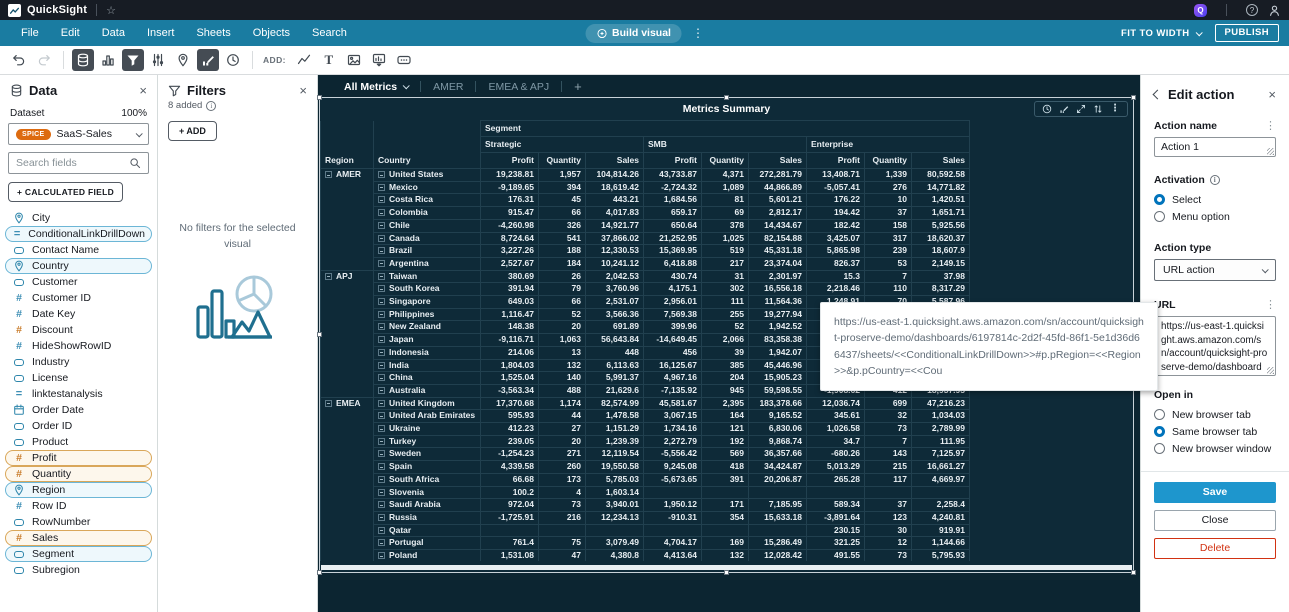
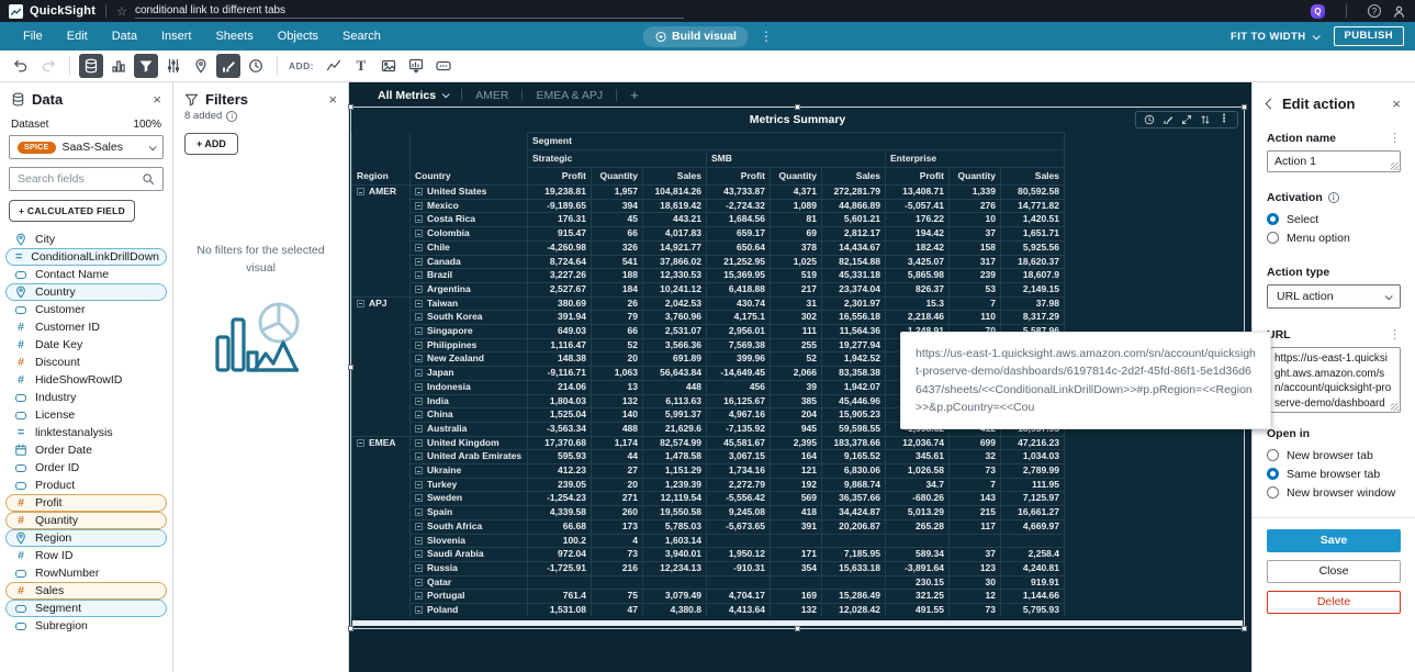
  QuickSight
  ☆
+ conditional link to different tabs
  Q
  ?
  File Edit Data Insert Sheets Objects Search
  Build visual
  ⋮
  FIT TO WIDTH
  PUBLISH
  ADD:
  T
  Data
  ×
  Dataset
  100%
  SaaS-Sales
  Search fields
  + CALCULATED FIELD
  City
  =
  ConditionalLinkDrillDown
  Contact Name
  Country
  Customer
  #
  Customer ID
  #
  Date Key
  #
  Discount
  #
  HideShowRowID
  Industry
  License
  =
  linktestanalysis
  Order Date
  Order ID
  Product
  #
  Profit
  #
  Quantity
  Region
  #
  Row ID
  RowNumber
  #
  Sales
  Segment
  Subregion
  Filters
  ×
  8 added
  i
  + ADD
  No filters for the selected visual
  All Metrics
  AMER
  EMEA & APJ
  +
  Metrics Summary
  ⋮
  Region	Country	Segment
  Strategic	SMB	Enterprise
  Profit	Quantity	Sales	Profit	Quantity	Sales	Profit	Quantity	Sales
  AMER	United States	19,238.81	1,957	104,814.26	43,733.87	4,371	272,281.79	13,408.71	1,339	80,592.58
  Mexico	-9,189.65	394	18,619.42	-2,724.32	1,089	44,866.89	-5,057.41	276	14,771.82
  Costa Rica	176.31	45	443.21	1,684.56	81	5,601.21	176.22	10	1,420.51
  Colombia	915.47	66	4,017.83	659.17	69	2,812.17	194.42	37	1,651.71
  Chile	-4,260.98	326	14,921.77	650.64	378	14,434.67	182.42	158	5,925.56
  Canada	8,724.64	541	37,866.02	21,252.95	1,025	82,154.88	3,425.07	317	18,620.37
  Brazil	3,227.26	188	12,330.53	15,369.95	519	45,331.18	5,865.98	239	18,607.9
  Argentina	2,527.67	184	10,241.12	6,418.88	217	23,374.04	826.37	53	2,149.15
  APJ	Taiwan	380.69	26	2,042.53	430.74	31	2,301.97	15.3	7	37.98
  South Korea	391.94	79	3,760.96	4,175.1	302	16,556.18	2,218.46	110	8,317.29
  Singapore	649.03	66	2,531.07	2,956.01	111	11,564.36
  Philippines	1,116.47	52	3,566.36	7,569.38	255	19,277.94
  New Zealand	148.38	20	691.89	399.96	52	1,942.52
  Japan	-9,116.71	1,063	56,643.84	-14,649.45	2,066	83,358.38
  Indonesia	214.06	13	448	456	39	1,942.07
  India	1,804.03	132	6,113.63	16,125.67	385	45,446.96
  China	1,525.04	140	5,991.37	4,967.16	204	15,905.23
  Australia	-3,563.34	488	21,629.6	-7,135.92	945	59,598.55
  EMEA	United Kingdom	17,370.68	1,174	82,574.99	45,581.67	2,395	183,378.66	12,036.74	699	47,216.23
  United Arab Emirates	595.93	44	1,478.58	3,067.15	164	9,165.52	345.61	32	1,034.03
  Ukraine	412.23	27	1,151.29	1,734.16	121	6,830.06	1,026.58	73	2,789.99
  Turkey	239.05	20	1,239.39	2,272.79	192	9,868.74	34.7	7	111.95
  Sweden	-1,254.23	271	12,119.54	-5,556.42	569	36,357.66	-680.26	143	7,125.97
  Spain	4,339.58	260	19,550.58	9,245.08	418	34,424.87	5,013.29	215	16,661.27
  South Africa	66.68	173	5,785.03	-5,673.65	391	20,206.87	265.28	117	4,669.97
  Slovenia	100.2	4	1,603.14
  Saudi Arabia	972.04	73	3,940.01	1,950.12	171	7,185.95	589.34	37	2,258.4
  Russia	-1,725.91	216	12,234.13	-910.31	354	15,633.18	-3,891.64	123	4,240.81
  Qatar							230.15	30	919.91
  Portugal	761.4	75	3,079.49	4,704.17	169	15,286.49	321.25	12	1,144.66
  Poland	1,531.08	47	4,380.8	4,413.64	132	12,028.42	491.55	73	5,795.93
  Edit action
  ×
  Action name
  ⋮
  Action 1
  Activation
  i
  Select
  Menu option
  Action type
  URL action
  ⋮
  Open in
  New browser tab
  Same browser tab
  New browser window
  Save
  Close
  Delete
  https://us-east-1.quicksight.aws.amazon.com/sn/account/quicksight-proserve-demo/dashboards/6197814c-2d2f-45fd-86f1-5e1d36d66437/sheets/<<ConditionalLinkDrillDown>>#p.pRegion=<<Region>>&p.pCountry=<<Cou
